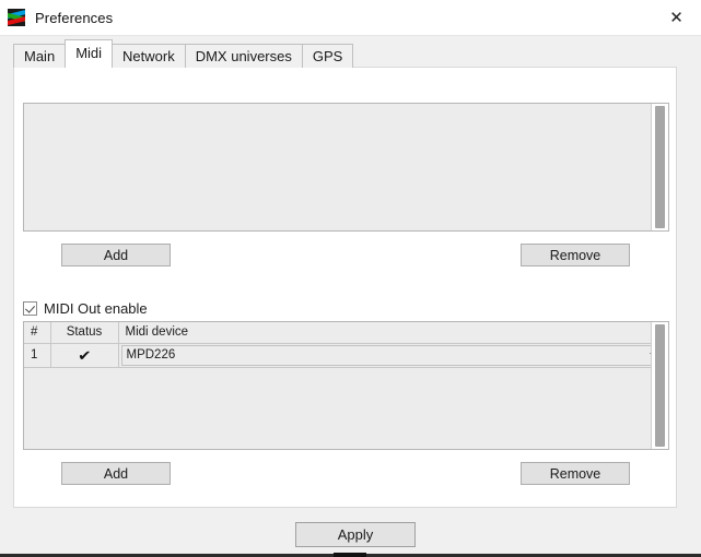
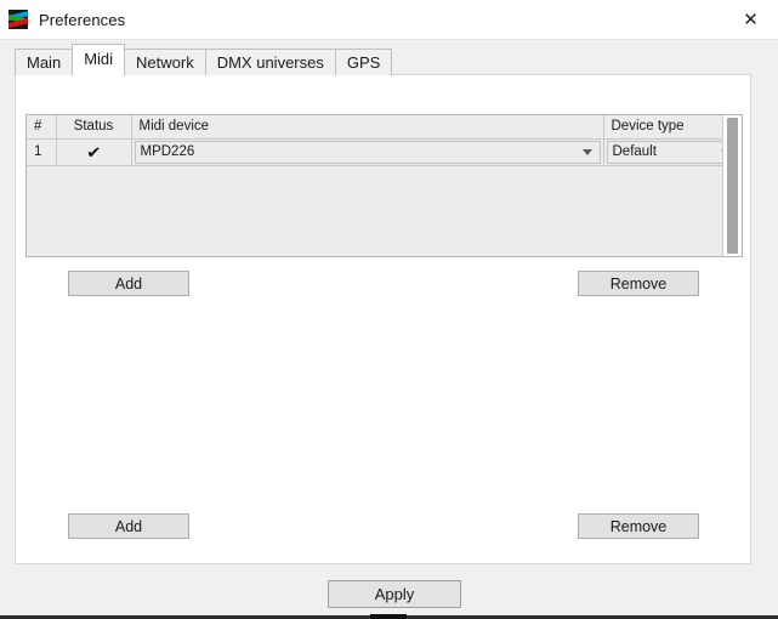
  Preferences
  ✕
  Main
  Midi
  Network
  DMX universes
  GPS
+ #	Status	Midi device	Device type
+ 1	✔	MPD226	Default
  Add
  Remove
- MIDI Out enable
- #	Status	Midi device
- 1	✔	MPD226
  Add
  Remove
  Apply
